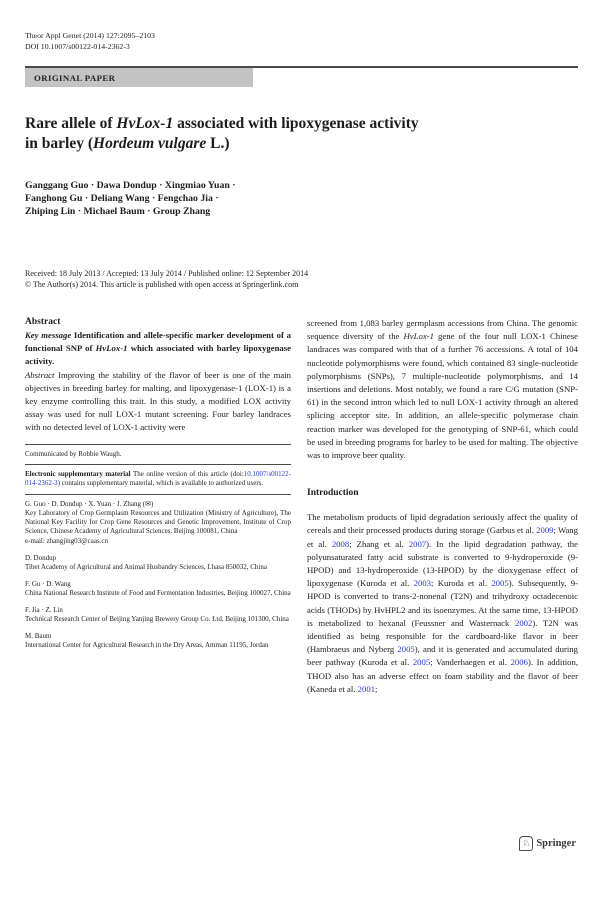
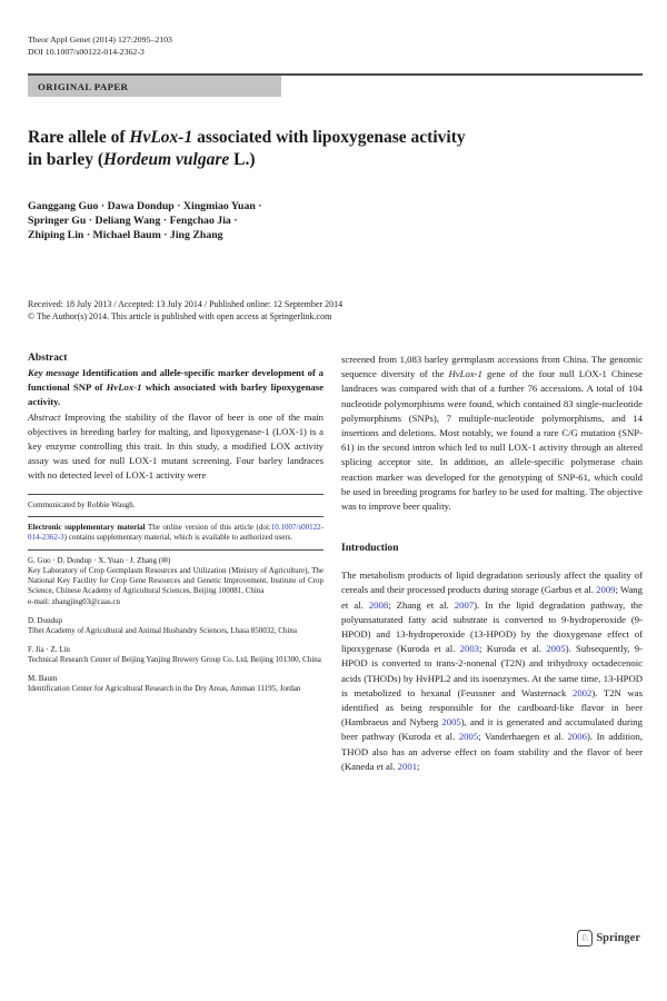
  Theor Appl Genet (2014) 127:2095–2103
  DOI 10.1007/s00122-014-2362-3
  ORIGINAL PAPER
  Rare allele of HvLox-1 associated with lipoxygenase activity
  in barley (Hordeum vulgare L.)
  Ganggang Guo · Dawa Dondup · Xingmiao Yuan ·
- Fanghong Gu · Deliang Wang · Fengchao Jia ·
+ Springer Gu · Deliang Wang · Fengchao Jia ·
- Zhiping Lin · Michael Baum · Group Zhang
+ Zhiping Lin · Michael Baum · Jing Zhang
  Received: 18 July 2013 / Accepted: 13 July 2014 / Published online: 12 September 2014
  © The Author(s) 2014. This article is published with open access at Springerlink.com
  Abstract
  Key message Identification and allele-specific marker development of a functional SNP of HvLox-1 which associated with barley lipoxygenase activity.
  Abstract Improving the stability of the flavor of beer is one of the main objectives in breeding barley for malting, and lipoxygenase-1 (LOX-1) is a key enzyme controlling this trait. In this study, a modified LOX activity assay was used for null LOX-1 mutant screening. Four barley landraces with no detected level of LOX-1 activity were
  Communicated by Robbie Waugh.
  Electronic supplementary material The online version of this article (doi:10.1007/s00122-014-2362-3) contains supplementary material, which is available to authorized users.
  G. Guo · D. Dondup · X. Yuan · J. Zhang (✉)
  e-mail: zhangjing03@caas.cn
  D. Dondup
  Tibet Academy of Agricultural and Animal Husbandry Sciences, Lhasa 850032, China
- F. Gu · D. Wang
- China National Research Institute of Food and Fermentation Industries, Beijing 100027, China
  F. Jia · Z. Lin
  Technical Research Center of Beijing Yanjing Brewery Group Co. Ltd, Beijing 101300, China
  M. Baum
- International Center for Agricultural Research in the Dry Areas, Amman 11195, Jordan
+ Identification Center for Agricultural Research in the Dry Areas, Amman 11195, Jordan
  screened from 1,083 barley germplasm accessions from China. The genomic sequence diversity of the HvLox-1 gene of the four null LOX-1 Chinese landraces was compared with that of a further 76 accessions. A total of 104 nucleotide polymorphisms were found, which contained 83 single-nucleotide polymorphisms (SNPs), 7 multiple-nucleotide polymorphisms, and 14 insertions and deletions. Most notably, we found a rare C/G mutation (SNP-61) in the second intron which led to null LOX-1 activity through an altered splicing acceptor site. In addition, an allele-specific polymerase chain reaction marker was developed for the genotyping of SNP-61, which could be used in breeding programs for barley to be used for malting. The objective was to improve beer quality.
  Introduction
  The metabolism products of lipid degradation seriously affect the quality of cereals and their processed products during storage (Garbus et al. 2009; Wang et al. 2008; Zhang et al. 2007). In the lipid degradation pathway, the polyunsaturated fatty acid substrate is converted to 9-hydroperoxide (9-HPOD) and 13-hydroperoxide (13-HPOD) by the dioxygenase effect of lipoxygenase (Kuroda et al. 2003; Kuroda et al. 2005). Subsequently, 9-HPOD is converted to trans-2-nonenal (T2N) and trihydroxy octadecenoic acids (THODs) by HvHPL2 and its isoenzymes. At the same time, 13-HPOD is metabolized to hexanal (Feussner and Wasternack 2002). T2N was identified as being responsible for the cardboard-like flavor in beer (Hambraeus and Nyberg 2005), and it is generated and accumulated during beer pathway (Kuroda et al. 2005; Vanderhaegen et al. 2006). In addition, THOD also has an adverse effect on foam stability and the flavor of beer (Kaneda et al. 2001;
  ♘
  Springer
